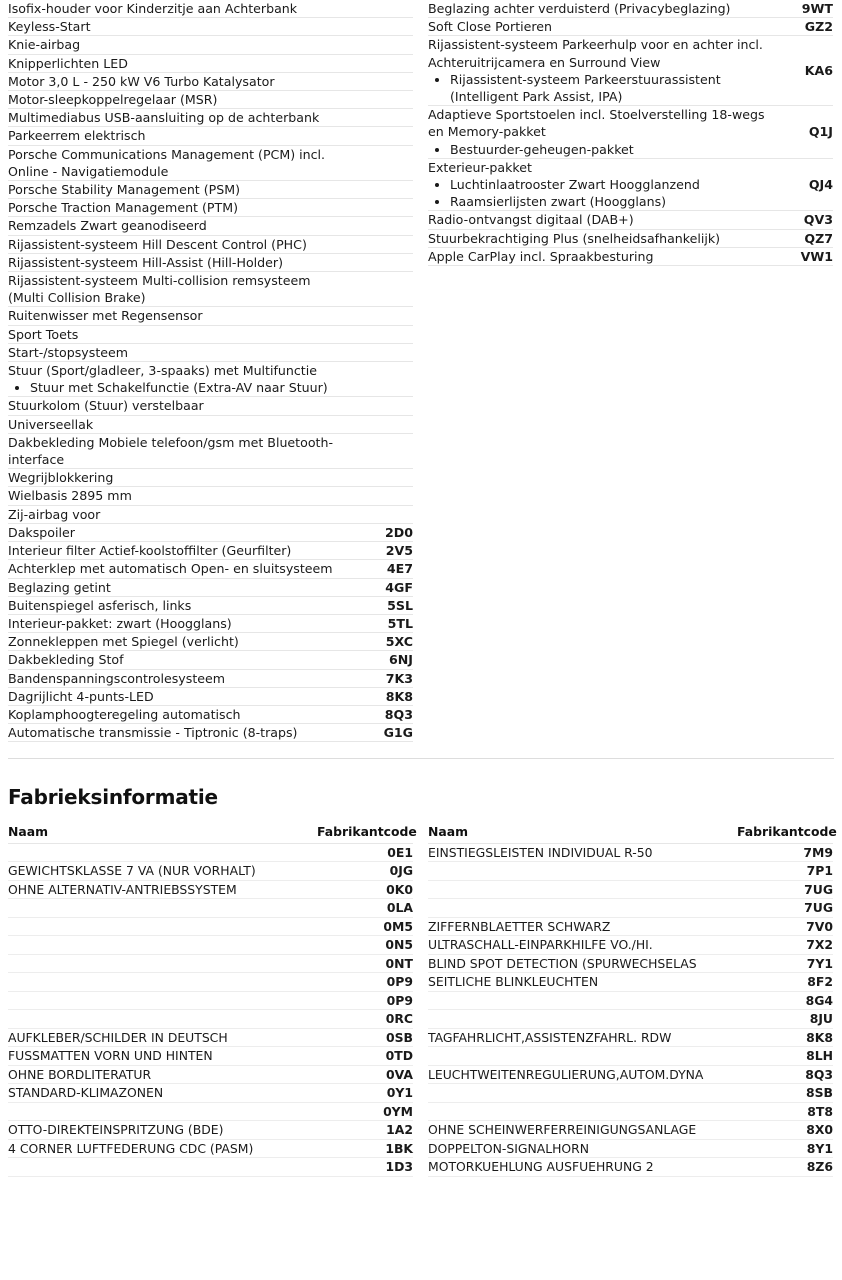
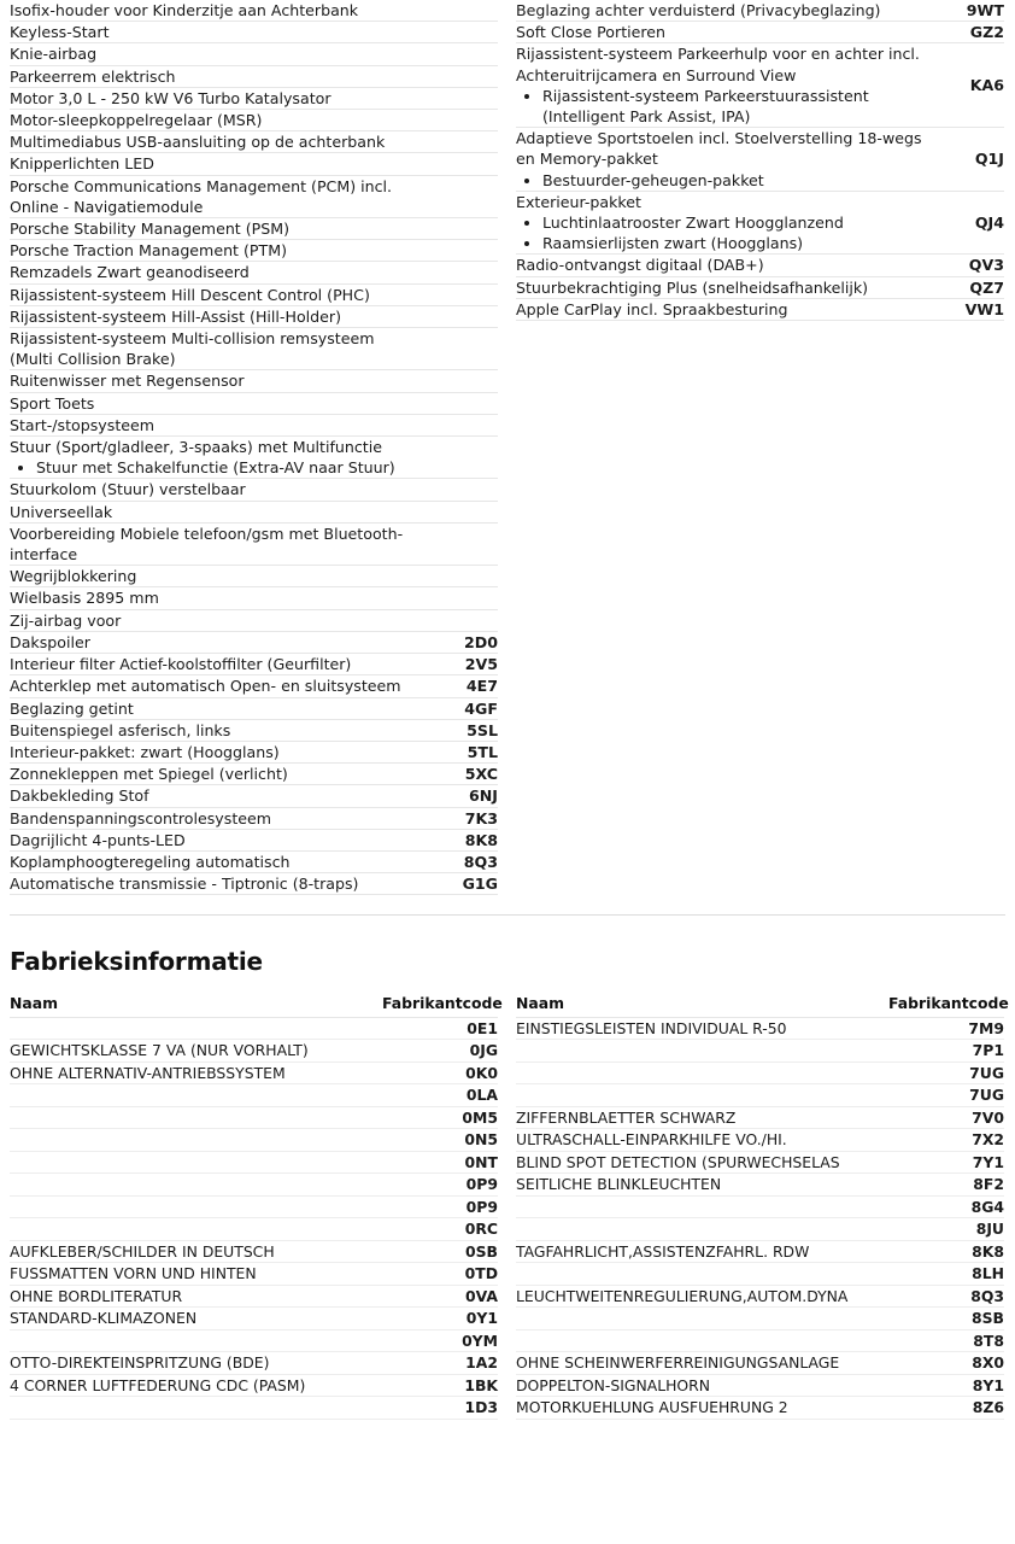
  Isofix-houder voor Kinderzitje aan Achterbank
  Keyless-Start
  Knie-airbag
- Knipperlichten LED
+ Parkeerrem elektrisch
  Motor 3,0 L - 250 kW V6 Turbo Katalysator
  Motor-sleepkoppelregelaar (MSR)
  Multimediabus USB-aansluiting op de achterbank
- Parkeerrem elektrisch
+ Knipperlichten LED
  Porsche Communications Management (PCM) incl. Online - Navigatiemodule
  Porsche Stability Management (PSM)
  Porsche Traction Management (PTM)
  Remzadels Zwart geanodiseerd
  Rijassistent-systeem Hill Descent Control (PHC)
  Rijassistent-systeem Hill-Assist (Hill-Holder)
  Rijassistent-systeem Multi-collision remsysteem (Multi Collision Brake)
  Ruitenwisser met Regensensor
  Sport Toets
  Start-/stopsysteem
  Stuur (Sport/gladleer, 3-spaaks) met MultifunctieStuur met Schakelfunctie (Extra-AV naar Stuur)
  Stuurkolom (Stuur) verstelbaar
  Universeellak
- Dakbekleding Mobiele telefoon/gsm met Bluetooth-interface
+ Voorbereiding Mobiele telefoon/gsm met Bluetooth-interface
  Wegrijblokkering
  Wielbasis 2895 mm
  Zij-airbag voor
  Dakspoiler	2D0
  Interieur filter Actief-koolstoffilter (Geurfilter)	2V5
  Achterklep met automatisch Open- en sluitsysteem	4E7
  Beglazing getint	4GF
  Buitenspiegel asferisch, links	5SL
  Interieur-pakket: zwart (Hoogglans)	5TL
  Zonnekleppen met Spiegel (verlicht)	5XC
  Dakbekleding Stof	6NJ
  Bandenspanningscontrolesysteem	7K3
  Dagrijlicht 4-punts-LED	8K8
  Koplamphoogteregeling automatisch	8Q3
  Automatische transmissie - Tiptronic (8-traps)	G1G
  Beglazing achter verduisterd (Privacybeglazing)	9WT
  Soft Close Portieren	GZ2
  Rijassistent-systeem Parkeerhulp voor en achter incl. Achteruitrijcamera en Surround ViewRijassistent-systeem Parkeerstuurassistent (Intelligent Park Assist, IPA)	KA6
  Adaptieve Sportstoelen incl. Stoelverstelling 18-wegs en Memory-pakketBestuurder-geheugen-pakket	Q1J
  Exterieur-pakketLuchtinlaatrooster Zwart HoogglanzendRaamsierlijsten zwart (Hoogglans)	QJ4
  Radio-ontvangst digitaal (DAB+)	QV3
  Stuurbekrachtiging Plus (snelheidsafhankelijk)	QZ7
  Apple CarPlay incl. Spraakbesturing	VW1
  Fabrieksinformatie
  Naam	Fabrikantcode
  	0E1
  GEWICHTSKLASSE 7 VA (NUR VORHALT)	0JG
  OHNE ALTERNATIV-ANTRIEBSSYSTEM	0K0
  	0LA
  	0M5
  	0N5
  	0NT
  	0P9
  	0P9
  	0RC
  AUFKLEBER/SCHILDER IN DEUTSCH	0SB
  FUSSMATTEN VORN UND HINTEN	0TD
  OHNE BORDLITERATUR	0VA
  STANDARD-KLIMAZONEN	0Y1
  	0YM
  OTTO-DIREKTEINSPRITZUNG (BDE)	1A2
  4 CORNER LUFTFEDERUNG CDC (PASM)	1BK
  	1D3
  Naam	Fabrikantcode
  EINSTIEGSLEISTEN INDIVIDUAL R-50	7M9
  	7P1
  	7UG
  	7UG
  ZIFFERNBLAETTER SCHWARZ	7V0
  ULTRASCHALL-EINPARKHILFE VO./HI.	7X2
  BLIND SPOT DETECTION (SPURWECHSELAS	7Y1
  SEITLICHE BLINKLEUCHTEN	8F2
  	8G4
  	8JU
  TAGFAHRLICHT,ASSISTENZFAHRL. RDW	8K8
  	8LH
  LEUCHTWEITENREGULIERUNG,AUTOM.DYNA	8Q3
  	8SB
  	8T8
  OHNE SCHEINWERFERREINIGUNGSANLAGE	8X0
  DOPPELTON-SIGNALHORN	8Y1
  MOTORKUEHLUNG AUSFUEHRUNG 2	8Z6
